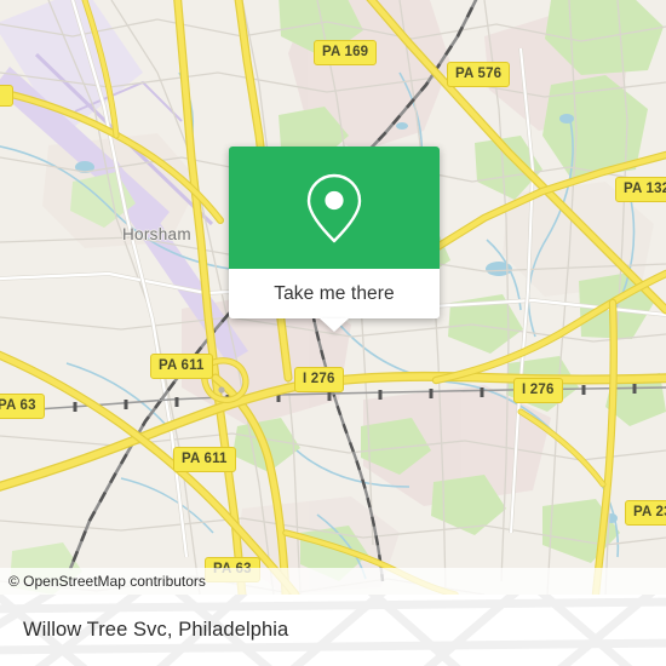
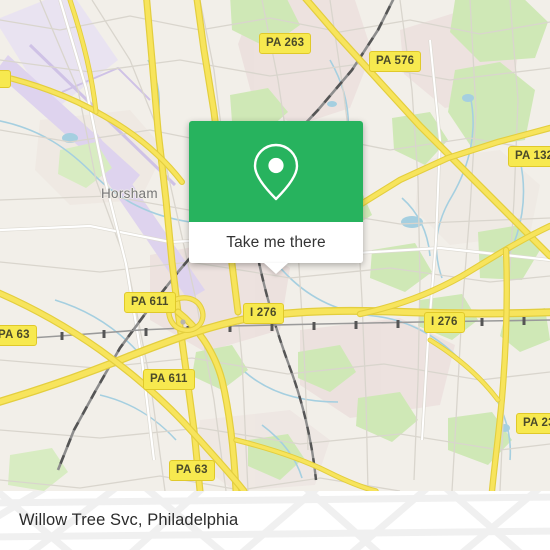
  Horsham
- PA 169
+ PA 263
  PA 576
  PA 13
  PA 63
  PA 611
  I 276
  I 276
  PA 611
  PA 63
- © OpenStreetMap contributors
  Take me there
  Willow Tree Svc, Philadelphia
